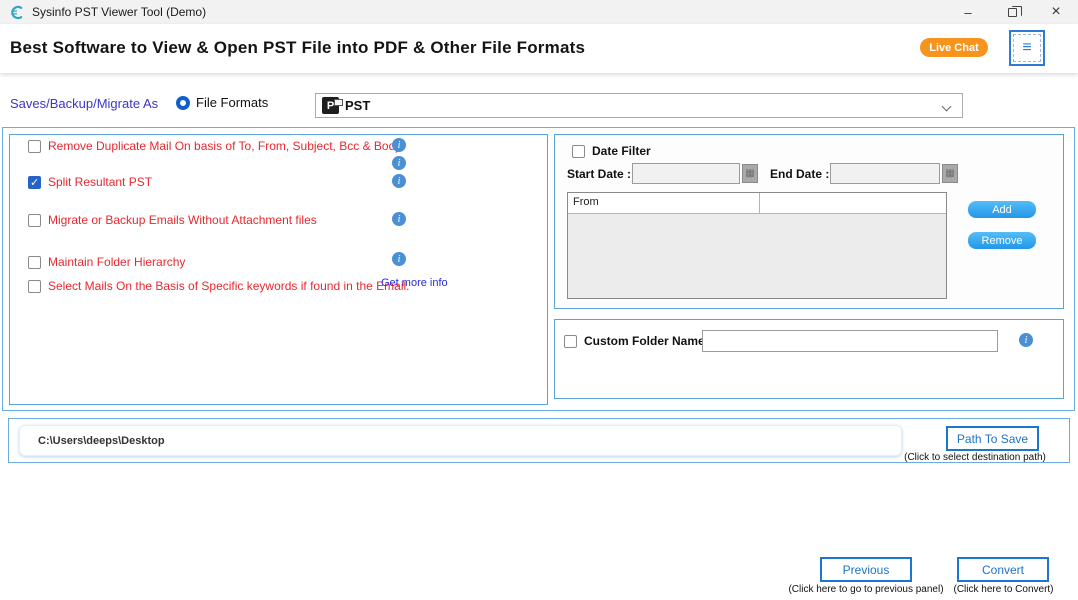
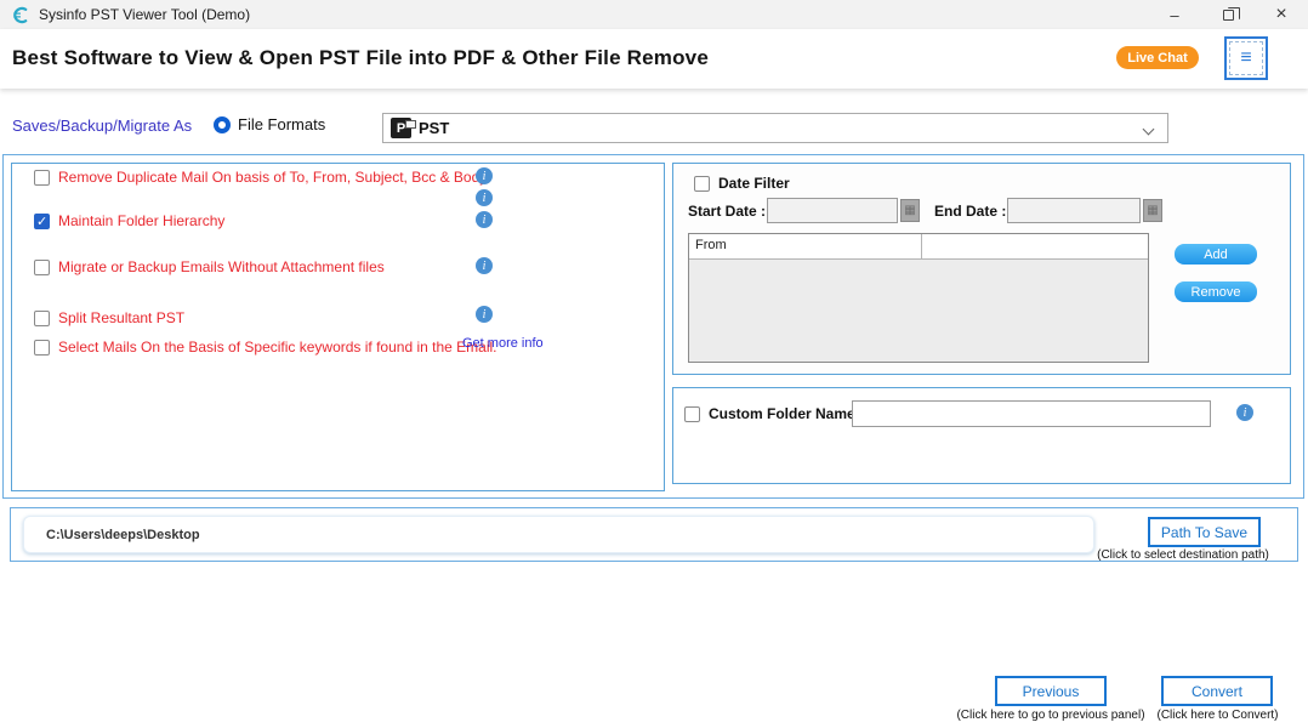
  Sysinfo PST Viewer Tool (Demo)
  –
  ×
- Best Software to View & Open PST File into PDF & Other File Formats
+ Best Software to View & Open PST File into PDF & Other File Remove
  Live Chat
  ≡
  Saves/Backup/Migrate As
  File Formats
  P
  PST
  Remove Duplicate Mail On basis of To, From, Subject, Bcc & Bo
  i
  i
- Split Resultant PST
+ Maintain Folder Hierarchy
  i
  Migrate or Backup Emails Without Attachment files
  i
- Maintain Folder Hierarchy
+ Split Resultant PST
  i
  Select Mails On the Basis of Specific keywords if found in the Email.
  Get more info
  Date Filter
  Start Date :
  ▦
  End Date :
  ▦
  From
  Add
  Remove
  Custom Folder Nam
  i
  C:\Users\deeps\Desktop
  Path To Save
  (Click to select destination path)
  Previous
  (Click here to go to previous panel)
  Convert
  (Click here to Convert)
